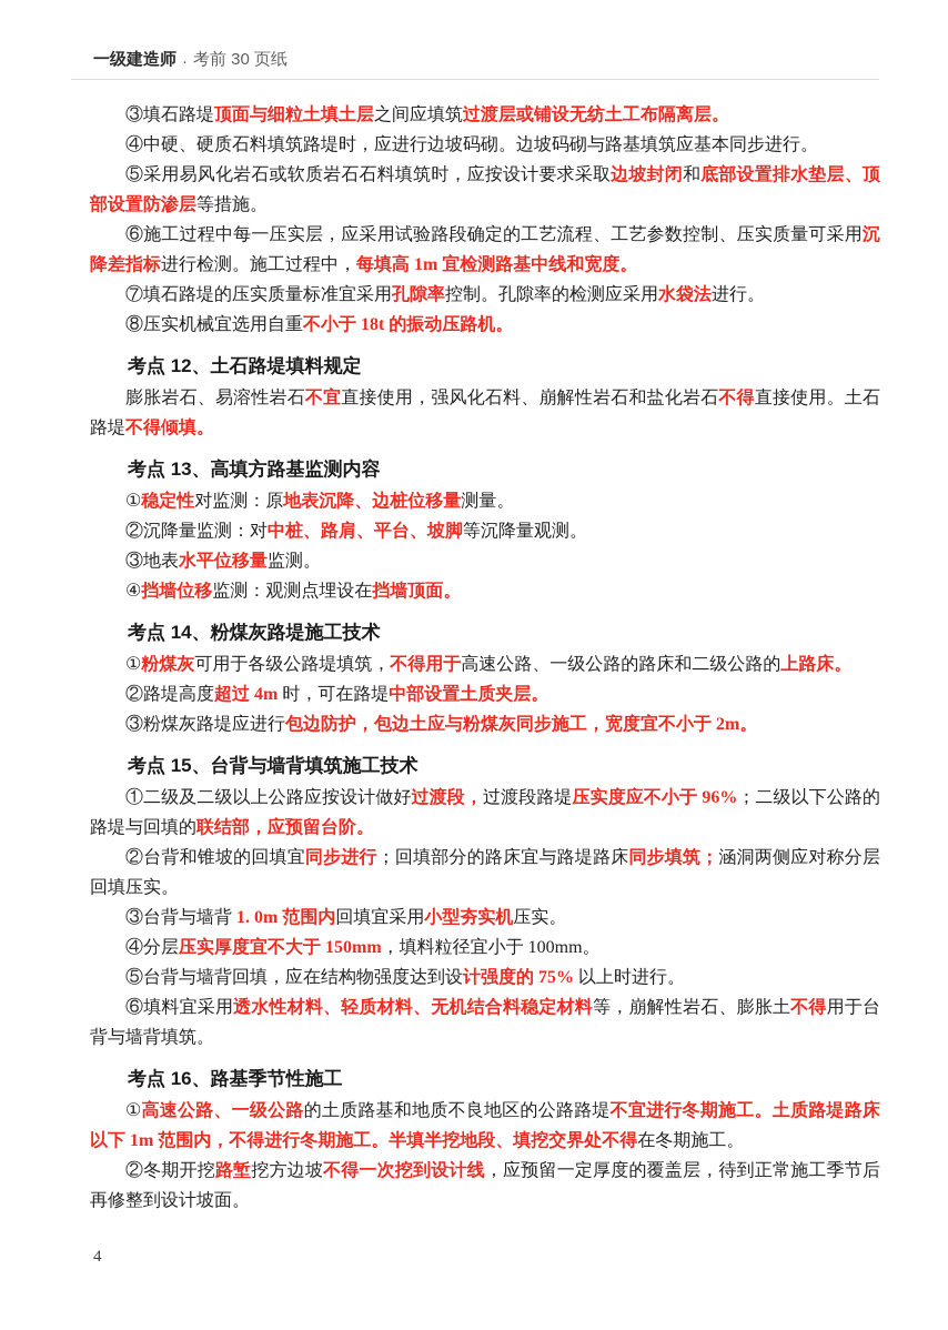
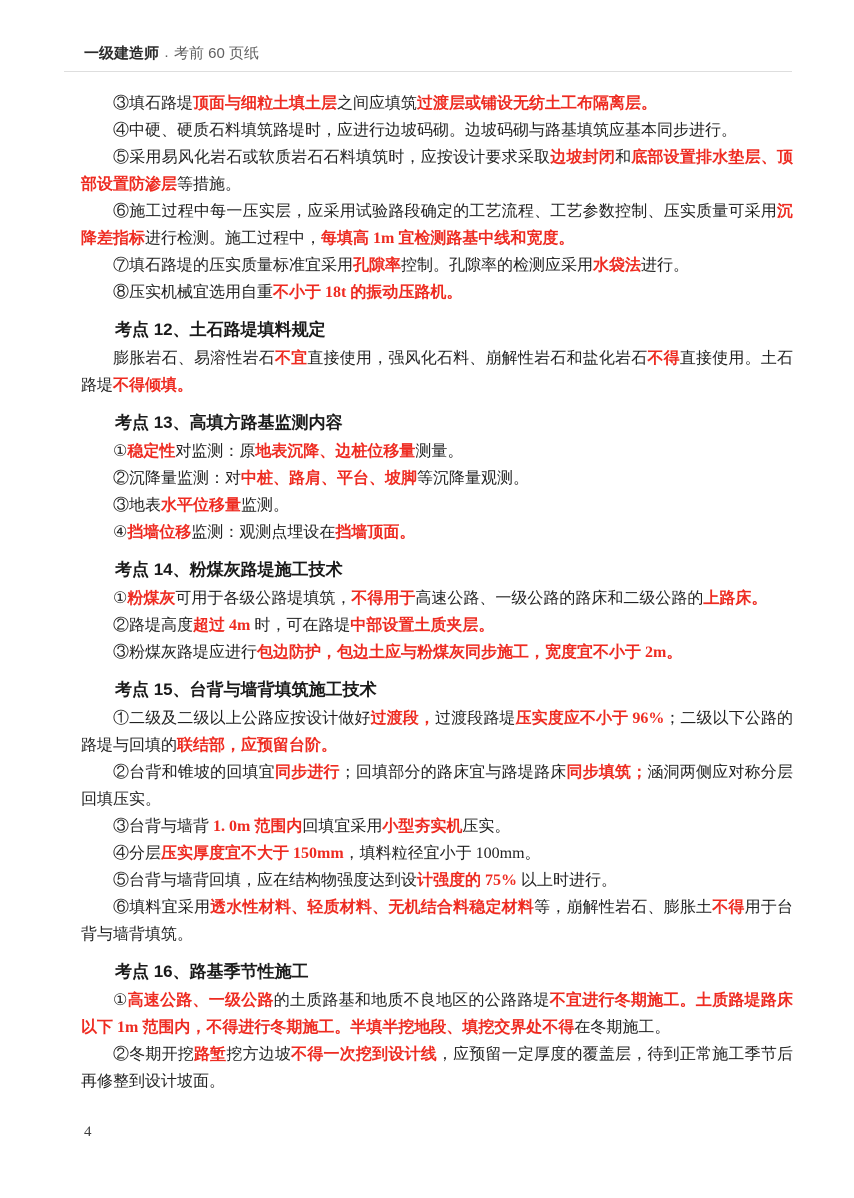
  一级建造师
  ·
- 考前 30 页纸
+ 考前 60 页纸
  ③填石路堤顶面与细粒土填土层之间应填筑过渡层或铺设无纺土工布隔离层。
  ④中硬、硬质石料填筑路堤时，应进行边坡码砌。边坡码砌与路基填筑应基本同步进行。
  ⑤采用易风化岩石或软质岩石石料填筑时，应按设计要求采取边坡封闭和底部设置排水垫层、顶部设置防渗层等措施。
  ⑥施工过程中每一压实层，应采用试验路段确定的工艺流程、工艺参数控制、压实质量可采用沉降差指标进行检测。施工过程中，每填高 1m 宜检测路基中线和宽度。
  ⑦填石路堤的压实质量标准宜采用孔隙率控制。孔隙率的检测应采用水袋法进行。
  ⑧压实机械宜选用自重不小于 18t 的振动压路机。
  考点 12、土石路堤填料规定
  膨胀岩石、易溶性岩石不宜直接使用，强风化石料、崩解性岩石和盐化岩石不得直接使用。土石路堤不得倾填。
  考点 13、高填方路基监测内容
  ①稳定性对监测：原地表沉降、边桩位移量测量。
  ②沉降量监测：对中桩、路肩、平台、坡脚等沉降量观测。
  ③地表水平位移量监测。
  ④挡墙位移监测：观测点埋设在挡墙顶面。
  考点 14、粉煤灰路堤施工技术
  ①粉煤灰可用于各级公路堤填筑，不得用于高速公路、一级公路的路床和二级公路的上路床。
  ②路堤高度超过 4m 时，可在路堤中部设置土质夹层。
  ③粉煤灰路堤应进行包边防护，包边土应与粉煤灰同步施工，宽度宜不小于 2m。
  考点 15、台背与墙背填筑施工技术
  ①二级及二级以上公路应按设计做好过渡段，过渡段路堤压实度应不小于 96%；二级以下公路的路堤与回填的联结部，应预留台阶。
  ②台背和锥坡的回填宜同步进行；回填部分的路床宜与路堤路床同步填筑；涵洞两侧应对称分层回填压实。
  ③台背与墙背 1. 0m 范围内回填宜采用小型夯实机压实。
  ④分层压实厚度宜不大于 150mm，填料粒径宜小于 100mm。
  ⑤台背与墙背回填，应在结构物强度达到设计强度的 75% 以上时进行。
  ⑥填料宜采用透水性材料、轻质材料、无机结合料稳定材料等，崩解性岩石、膨胀土不得用于台背与墙背填筑。
  考点 16、路基季节性施工
  ①高速公路、一级公路的土质路基和地质不良地区的公路路堤不宜进行冬期施工。土质路堤路床以下 1m 范围内，不得进行冬期施工。半填半挖地段、填挖交界处不得在冬期施工。
  ②冬期开挖路堑挖方边坡不得一次挖到设计线，应预留一定厚度的覆盖层，待到正常施工季节后再修整到设计坡面。
  4
